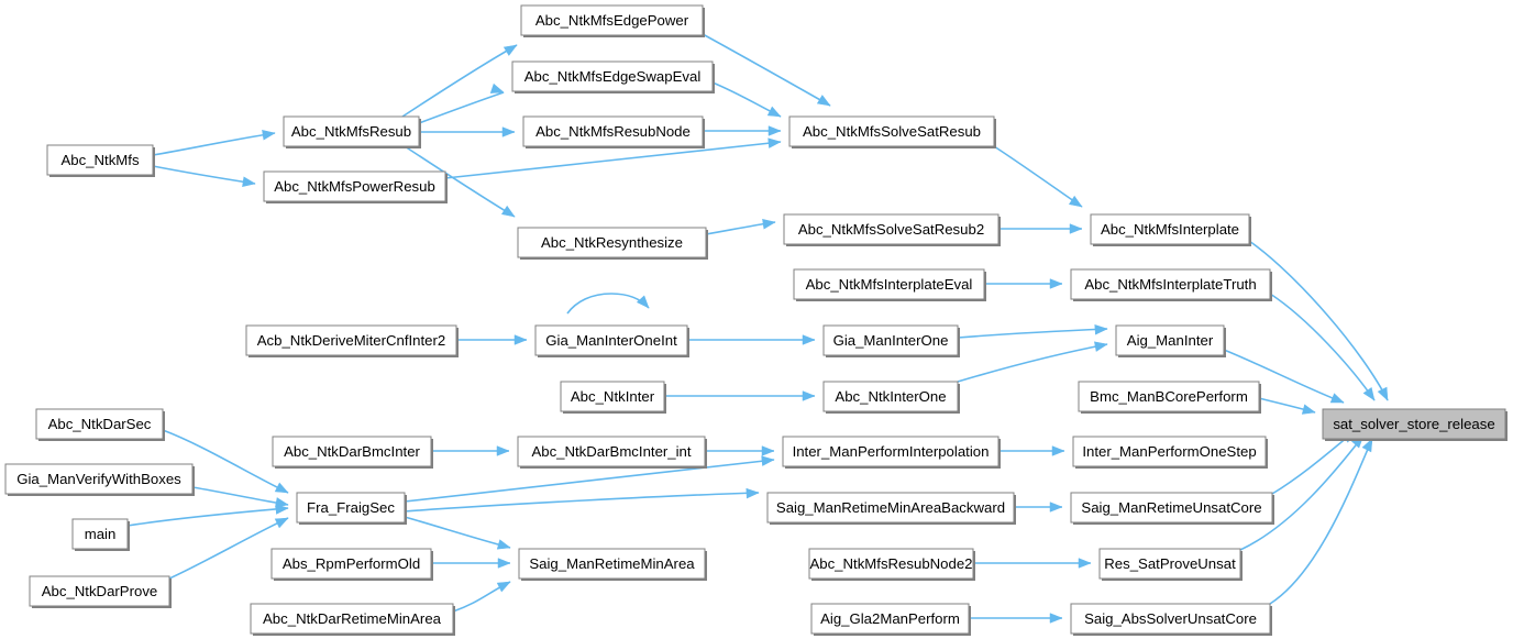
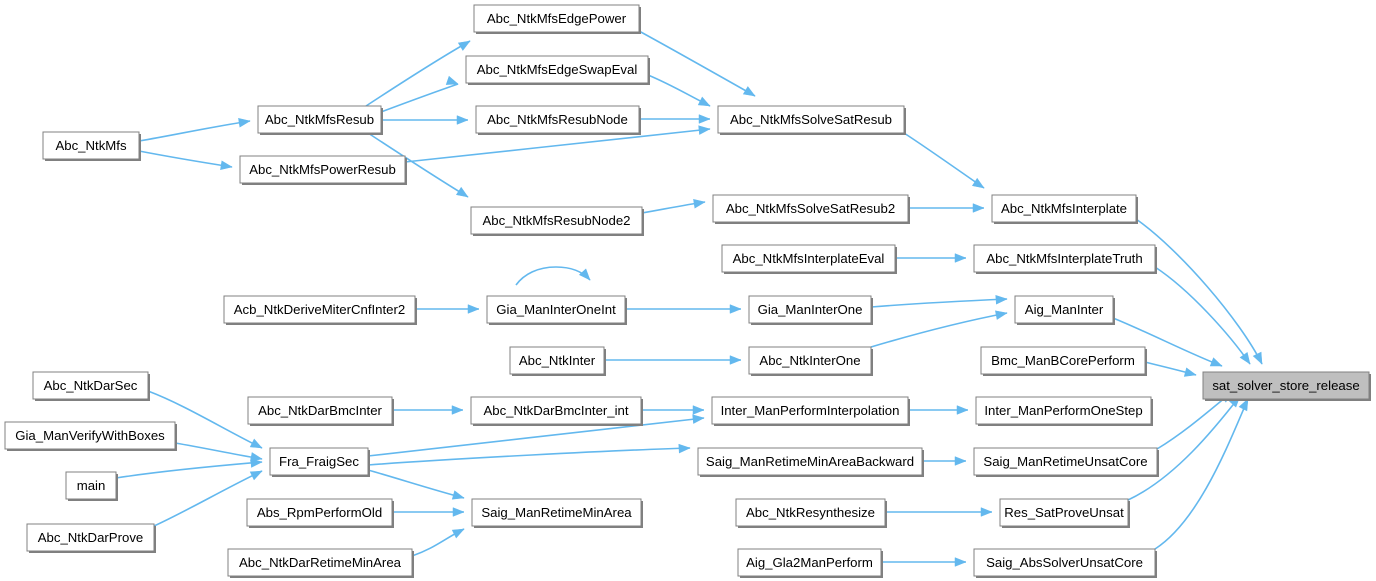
  Abc_NtkMfsEdgePower
  Abc_NtkMfsEdgeSwapEval
  Abc_NtkMfsResub
  Abc_NtkMfsResubNode
  Abc_NtkMfsSolveSatResub
  Abc_NtkMfs
  Abc_NtkMfsPowerResub
- Abc_NtkResynthesize
+ Abc_NtkMfsResubNode2
  Abc_NtkMfsSolveSatResub2
  Abc_NtkMfsInterplate
  Abc_NtkMfsInterplateEval
  Abc_NtkMfsInterplateTruth
  Acb_NtkDeriveMiterCnfInter2
  Gia_ManInterOneInt
  Gia_ManInterOne
  Aig_ManInter
  Abc_NtkInter
  Abc_NtkInterOne
  Bmc_ManBCorePerform
  sat_solver_store_release
  Abc_NtkDarSec
  Abc_NtkDarBmcInter
  Abc_NtkDarBmcInter_int
  Inter_ManPerformInterpolation
  Inter_ManPerformOneStep
  Gia_ManVerifyWithBoxes
  Fra_FraigSec
  Saig_ManRetimeMinAreaBackward
  Saig_ManRetimeUnsatCore
  main
  Abs_RpmPerformOld
  Saig_ManRetimeMinArea
- Abc_NtkMfsResubNode2
+ Abc_NtkResynthesize
  Res_SatProveUnsat
  Abc_NtkDarProve
  Abc_NtkDarRetimeMinArea
  Aig_Gla2ManPerform
  Saig_AbsSolverUnsatCore
